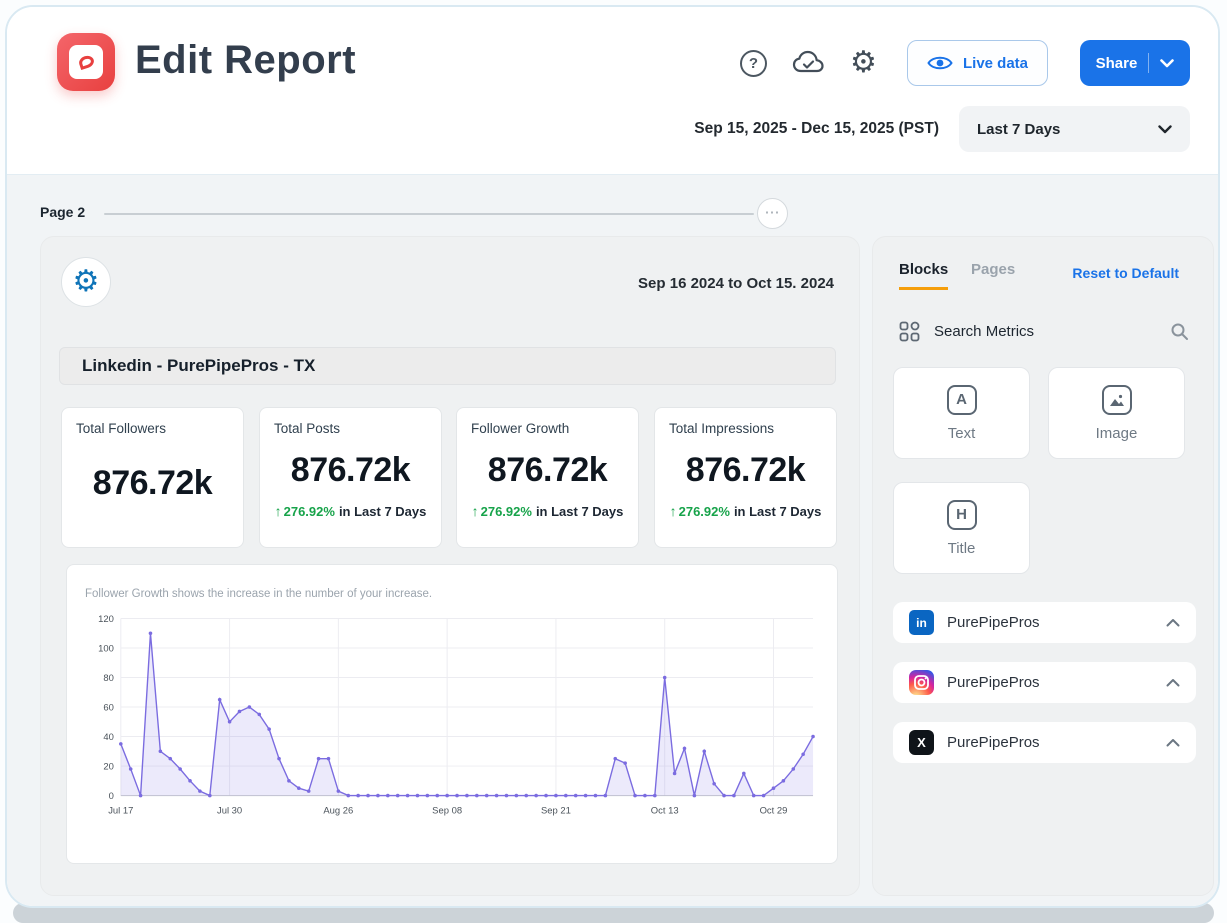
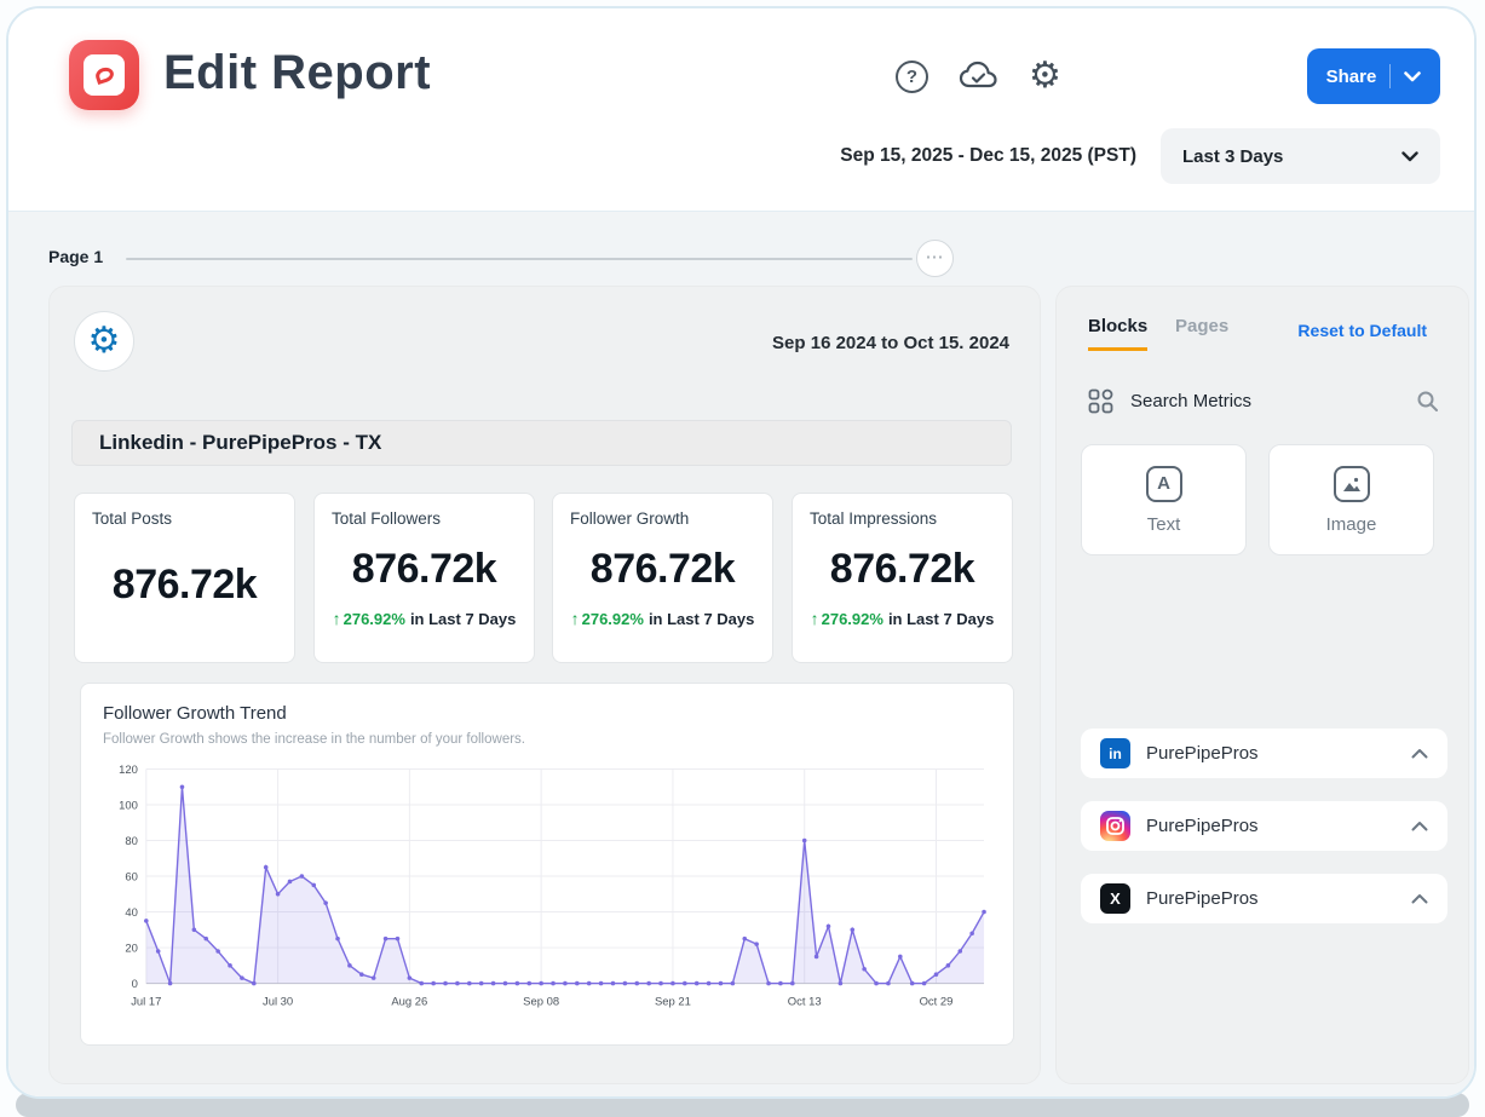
  Edit Report
  ?
  ⚙
- Live data
  Share
  Sep 15, 2025 - Dec 15, 2025 (PST)
- Last 7 Days
+ Last 3 Days
- Page 2
+ Page 1
  ⋯
  ⚙
  Sep 16 2024 to Oct 15. 2024
  Linkedin - PurePipePros - TX
- Total Followers
+ Total Posts
  876.72k
- Total Posts
+ Total Followers
  876.72k
  ↑ 276.92% in Last 7 Days
  Follower Growth
  876.72k
  ↑ 276.92% in Last 7 Days
  Total Impressions
  876.72k
  ↑ 276.92% in Last 7 Days
+ Follower Growth Trend
- Follower Growth shows the increase in the number of your increase.
+ Follower Growth shows the increase in the number of your followers.
  Jul 17
  Jul 30
  Aug 26
  Sep 08
  Sep 21
  Oct 13
  Oct 29
  0
  20
  40
  60
  80
  100
  120
  Blocks
  Pages
  Reset to Default
  Search Metrics
  A
  Text
  Image
- H
- Title
  in
  PurePipePros
  PurePipePros
  X
  PurePipePros
